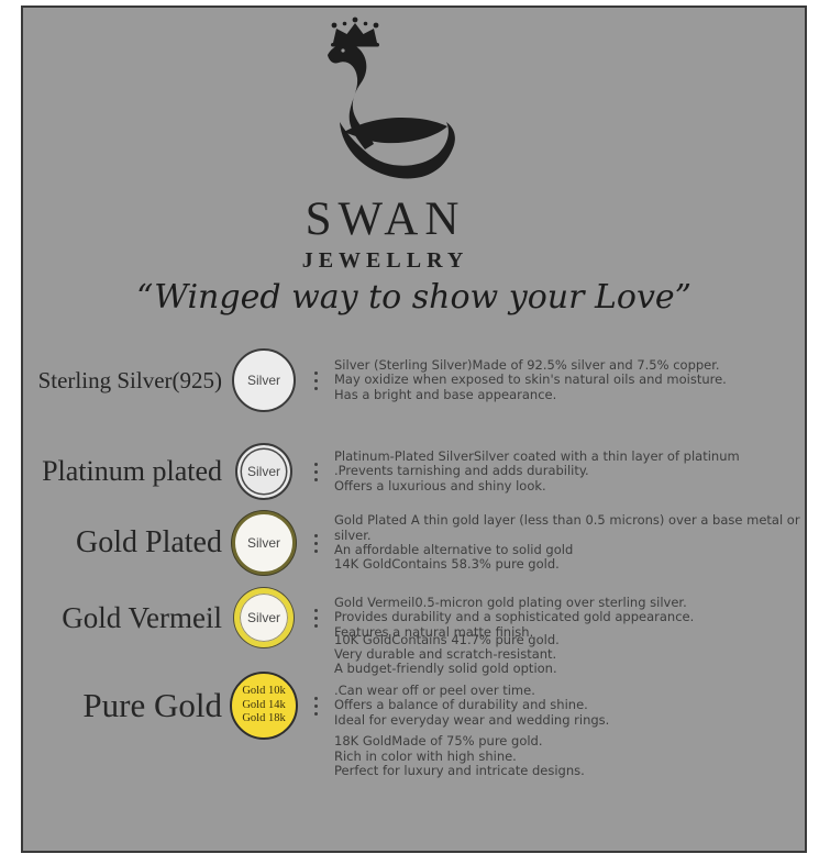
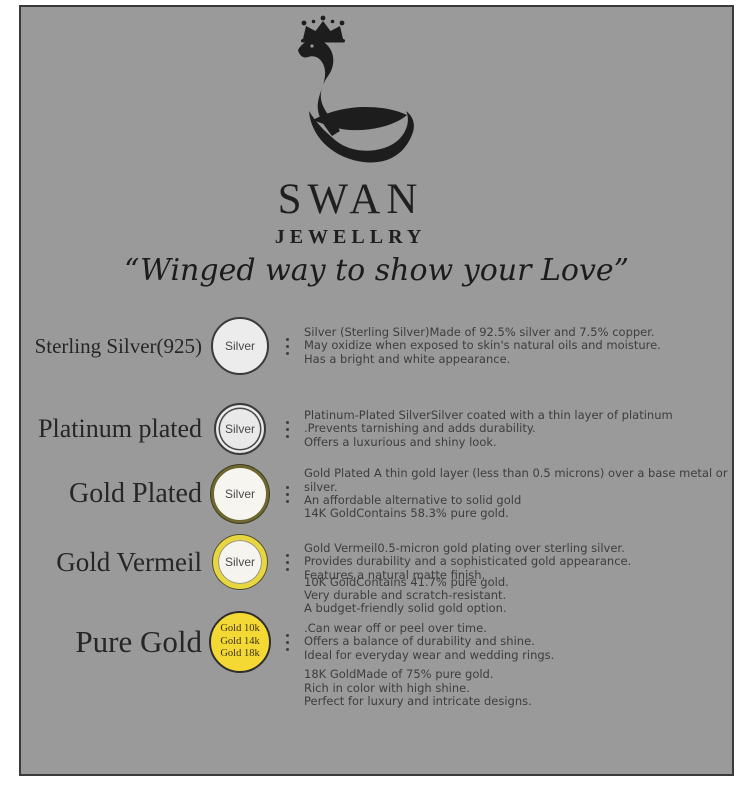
  SWAN
  JEWELLRY
  “Winged way to show your Love”
  Sterling Silver(925)
  Silver
  Silver (Sterling Silver)Made of 92.5% silver and 7.5% copper.
  May oxidize when exposed to skin's natural oils and moisture.
- Has a bright and base appearance.
+ Has a bright and white appearance.
  Platinum plated
  Silver
  Platinum-Plated SilverSilver coated with a thin layer of platinum
  .Prevents tarnishing and adds durability.
  Offers a luxurious and shiny look.
  Gold Plated
  Silver
  Gold Plated A thin gold layer (less than 0.5 microns) over a base metal or silver.
  An affordable alternative to solid gold
  14K GoldContains 58.3% pure gold.
  Gold Vermeil
  Silver
  Gold Vermeil0.5-micron gold plating over sterling silver.
  Provides durability and a sophisticated gold appearance.
  Features a natural matte finish.
  Pure Gold
  Gold 10k
  Gold 14k
  Gold 18k
  10K GoldContains 41.7% pure gold.
  Very durable and scratch-resistant.
  A budget-friendly solid gold option.
  .Can wear off or peel over time.
  Offers a balance of durability and shine.
  Ideal for everyday wear and wedding rings.
  18K GoldMade of 75% pure gold.
  Rich in color with high shine.
  Perfect for luxury and intricate designs.
